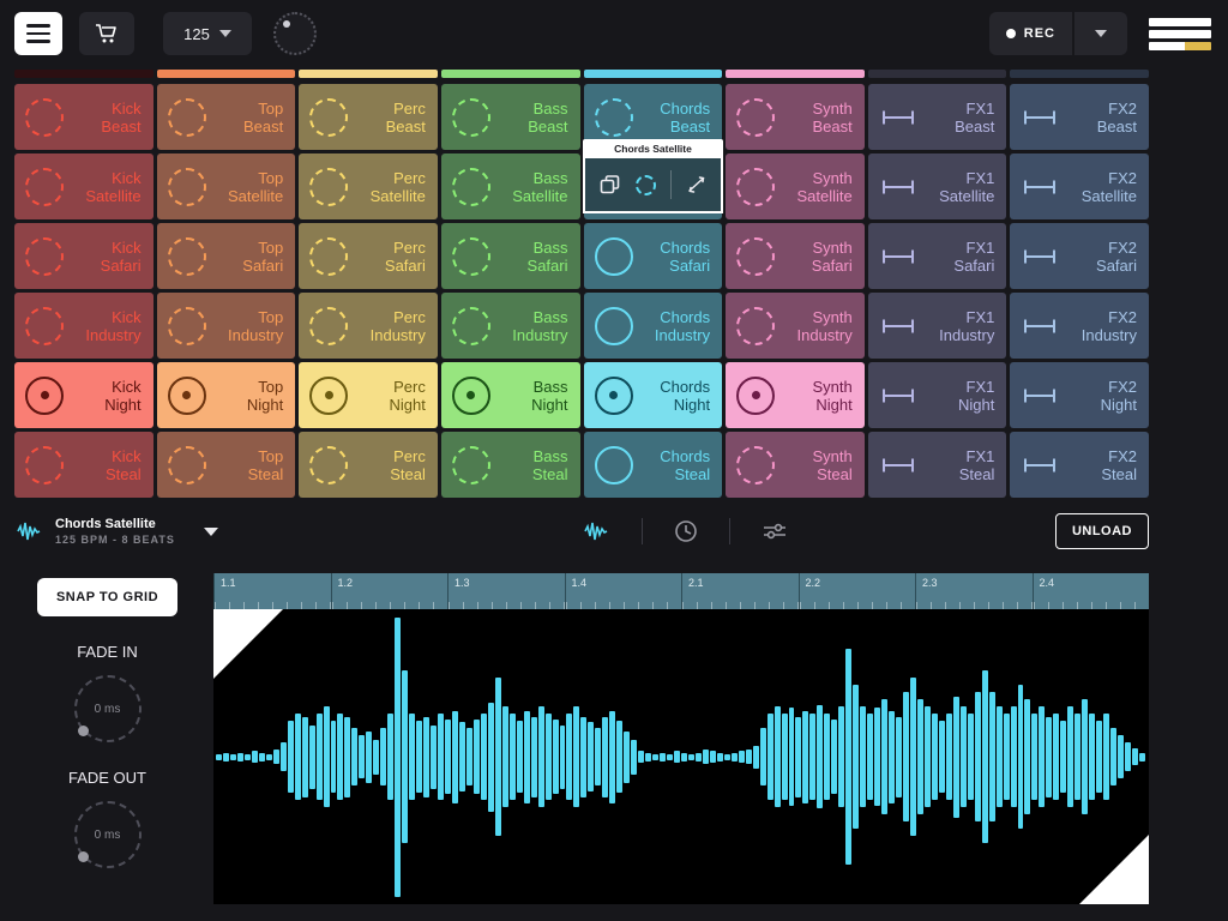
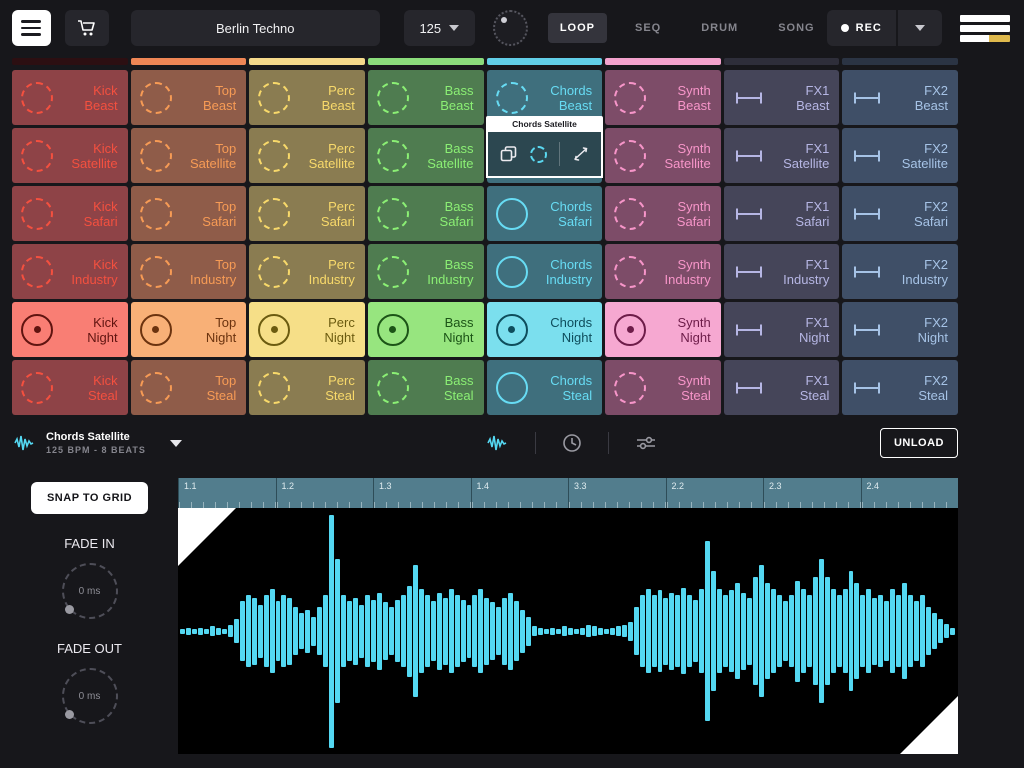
+ Berlin Techno
  125
+ LOOP
+ SEQ
+ DRUM
+ SONG
  REC
  Kick
  Beast
  Top
  Beast
  Perc
  Beast
  Bass
  Beast
  Chords
  Beast
  Synth
  Beast
  FX1
  Beast
  FX2
  Beast
  Kick
  Satellite
  Top
  Satellite
  Perc
  Satellite
  Bass
  Satellite
  Synth
  Satellite
  FX1
  Satellite
  FX2
  Satellite
  Kick
  Safari
  Top
  Safari
  Perc
  Safari
  Bass
  Safari
  Chords
  Safari
  Synth
  Safari
  FX1
  Safari
  FX2
  Safari
  Kick
  Industry
  Top
  Industry
  Perc
  Industry
  Bass
  Industry
  Chords
  Industry
  Synth
  Industry
  FX1
  Industry
  FX2
  Industry
  Kick
  Night
  Top
  Night
  Perc
  Night
  Bass
  Night
  Chords
  Night
  Synth
  Night
  FX1
  Night
  FX2
  Night
  Kick
  Steal
  Top
  Steal
  Perc
  Steal
  Bass
  Steal
  Chords
  Steal
  Synth
  Steal
  FX1
  Steal
  FX2
  Steal
  Chords Satellite
  Chords Satellite
  125 BPM - 8 BEATS
  UNLOAD
  SNAP TO GRID
  FADE IN
  0 ms
  FADE OUT
  0 ms
  1.1
  1.2
  1.3
  1.4
- 2.1
+ 3.3
  2.2
  2.3
  2.4
